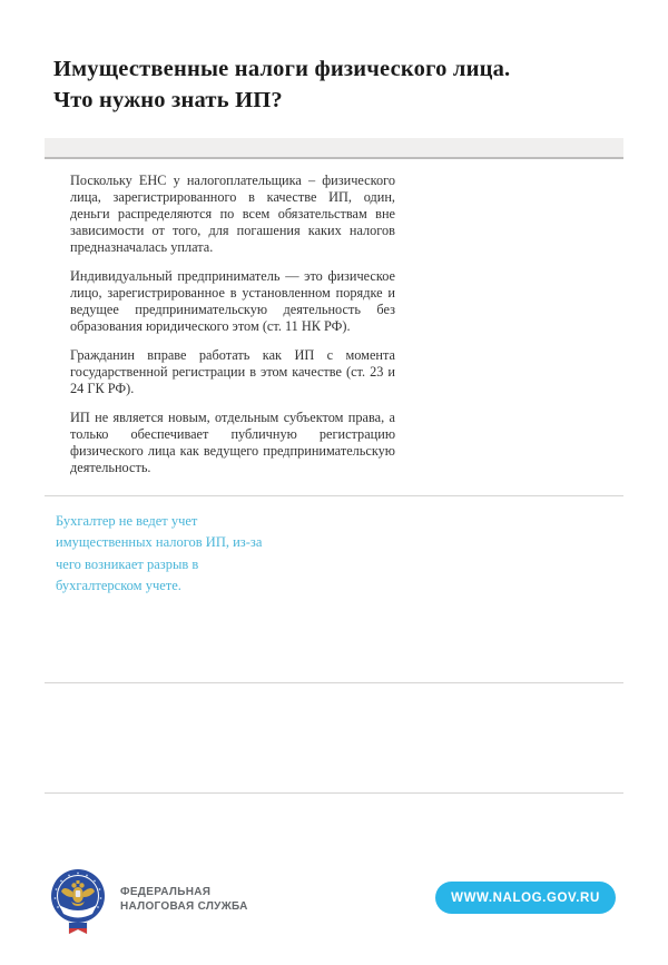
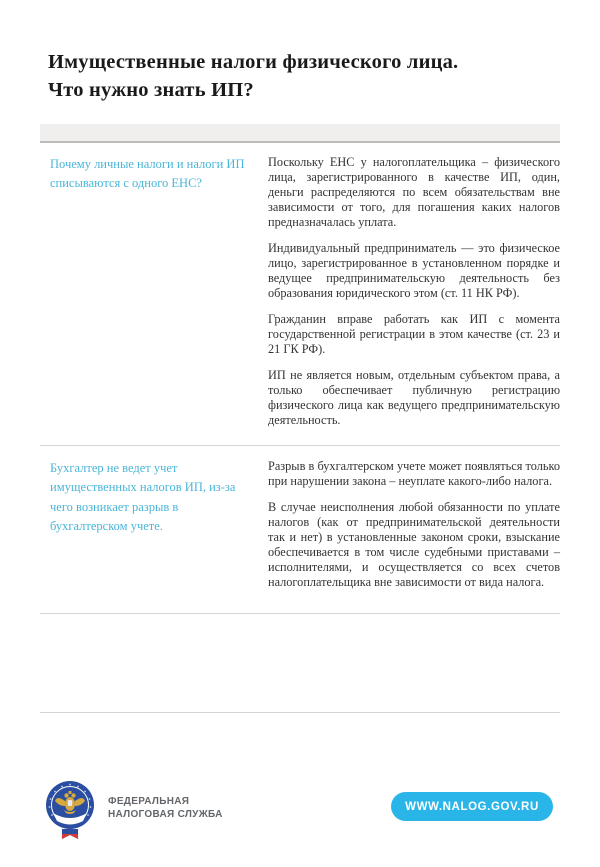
  Имущественные налоги физического лица.
  Что нужно знать ИП?
+ Почему личные налоги и налоги ИП списываются с одного ЕНС?
  Поскольку ЕНС у налогоплательщика – физического лица, зарегистрированного в качестве ИП, один, деньги распределяются по всем обязательствам вне зависимости от того, для погашения каких налогов предназначалась уплата.
  Индивидуальный предприниматель — это физическое лицо, зарегистрированное в установленном порядке и ведущее предпринимательскую деятельность без образования юридического этом (ст. 11 НК РФ).
- Гражданин вправе работать как ИП с момента государственной регистрации в этом качестве (ст. 23 и 24 ГК РФ).
+ Гражданин вправе работать как ИП с момента государственной регистрации в этом качестве (ст. 23 и 21 ГК РФ).
  ИП не является новым, отдельным субъектом права, а только обеспечивает публичную регистрацию физического лица как ведущего предпринимательскую деятельность.
  Бухгалтер не ведет учет имущественных налогов ИП, из-за чего возникает разрыв в бухгалтерском учете.
+ Разрыв в бухгалтерском учете может появляться только при нарушении закона – неуплате какого-либо налога.
+ В случае неисполнения любой обязанности по уплате налогов (как от предпринимательской деятельности так и нет) в установленные законом сроки, взыскание обеспечивается в том числе судебными приставами – исполнителями, и осуществляется со всех счетов налогоплательщика вне зависимости от вида налога.
  ФЕДЕРАЛЬНАЯ
  НАЛОГОВАЯ СЛУЖБА
  WWW.NALOG.GOV.RU
